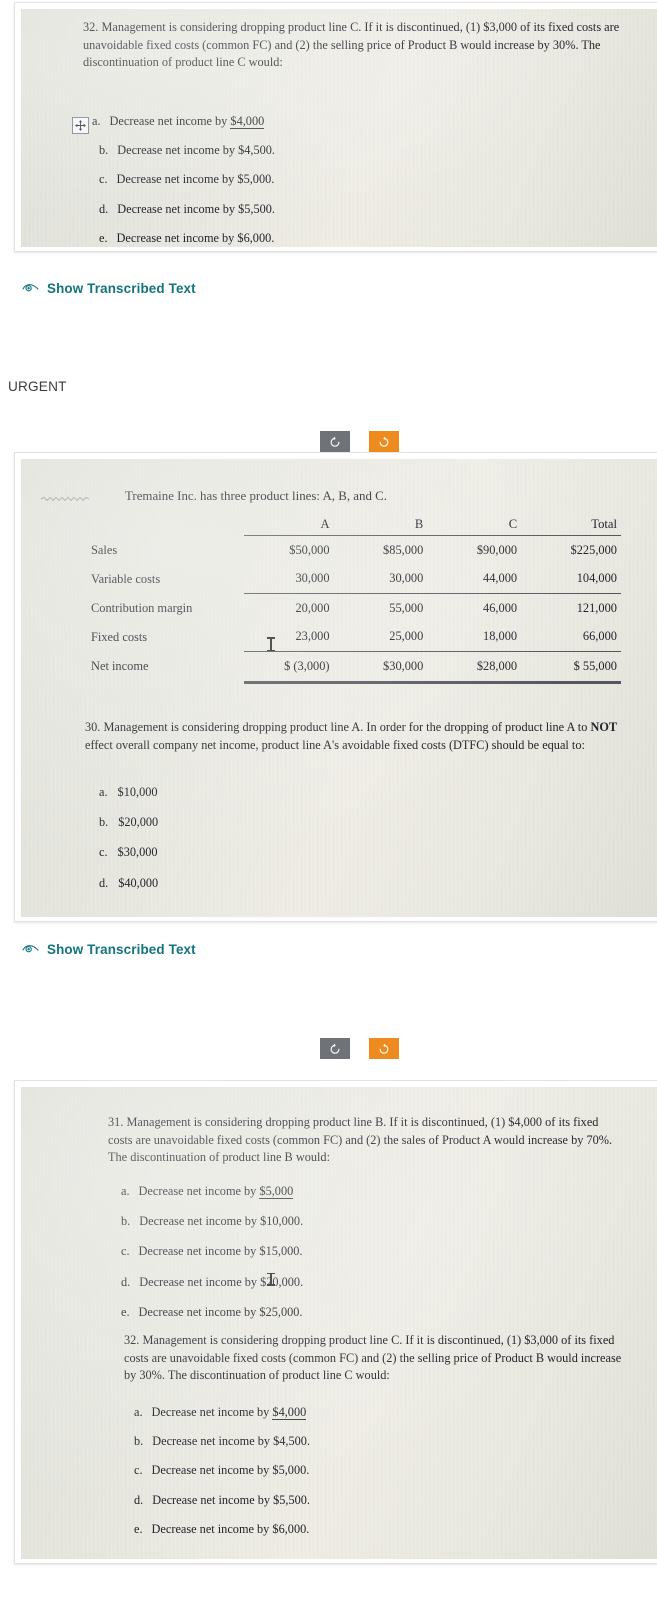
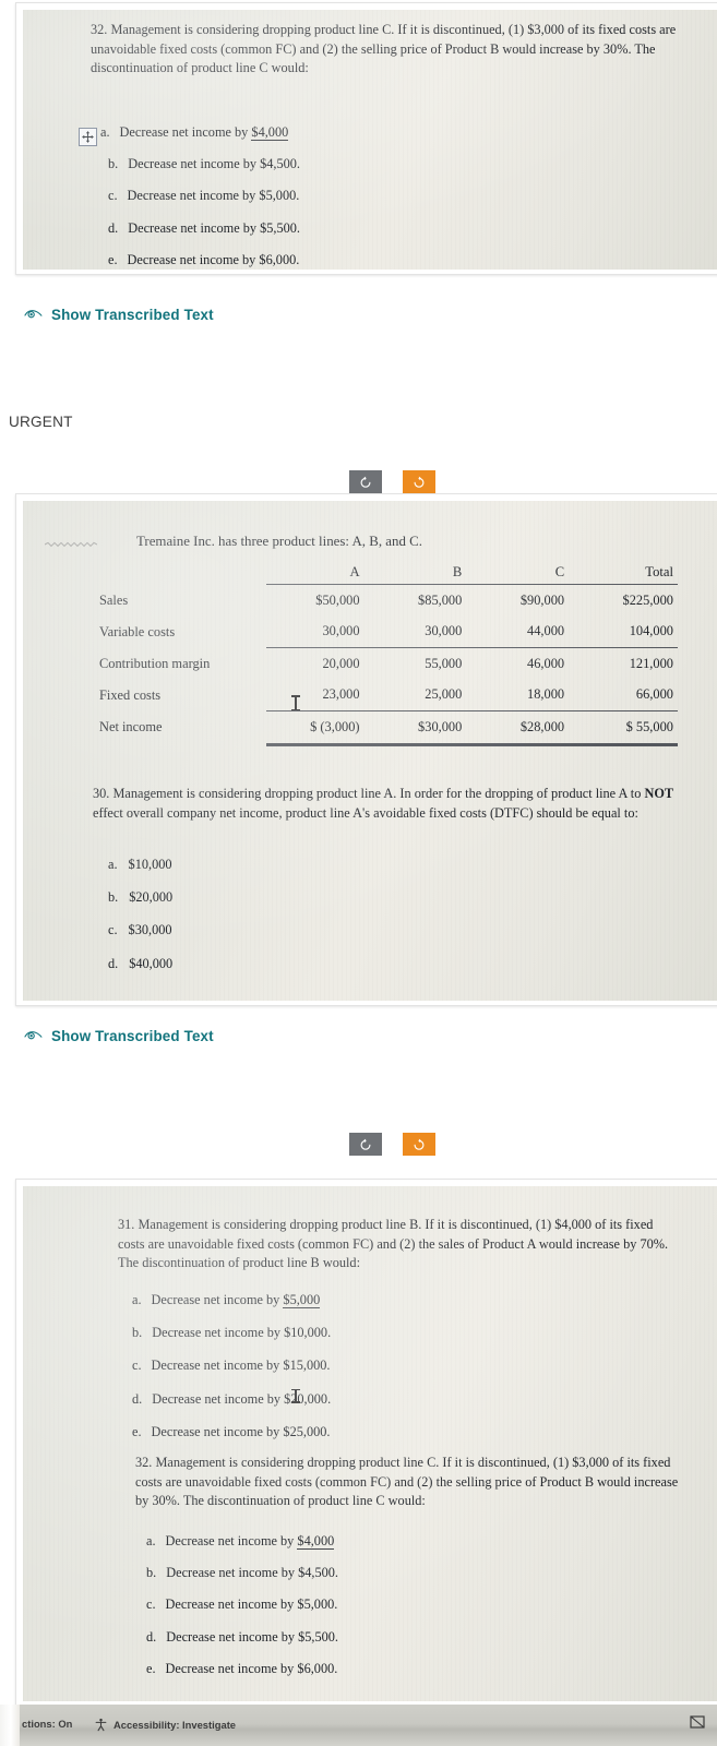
  Show Transcribed Text
  URGENT
  Show Transcribed Text
+ ctions: On
+ Accessibility: Investigate
